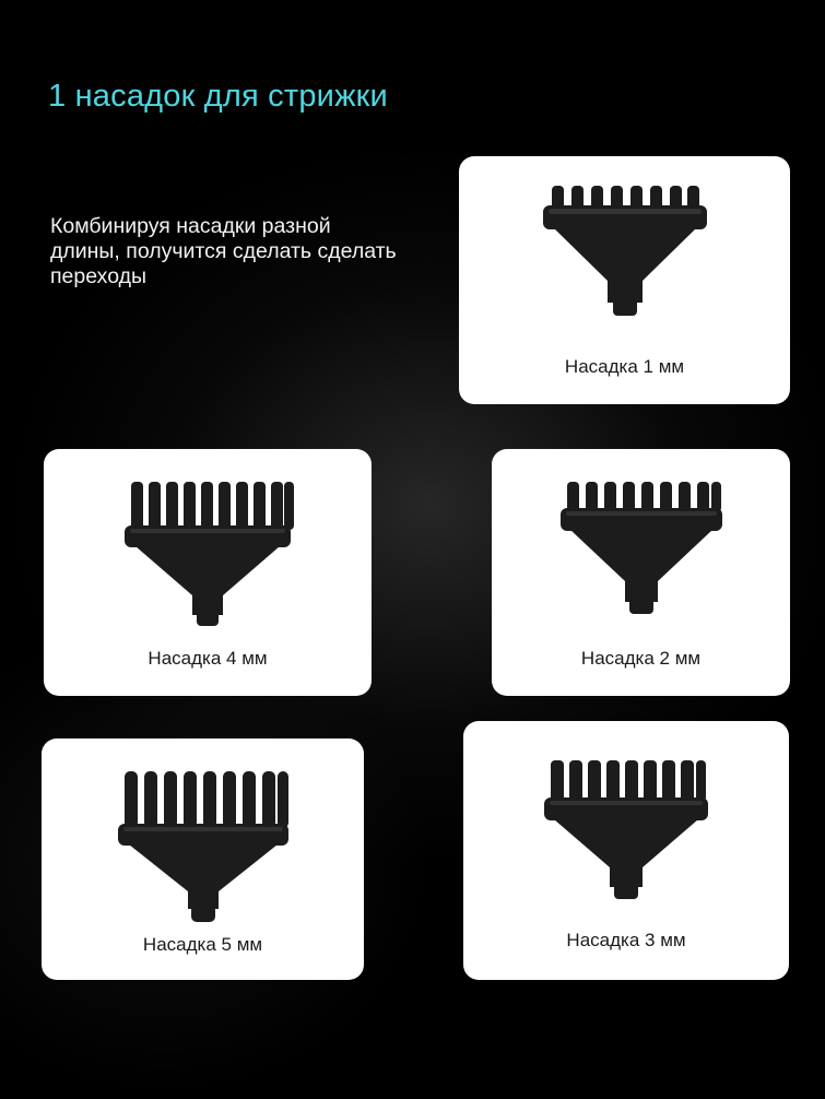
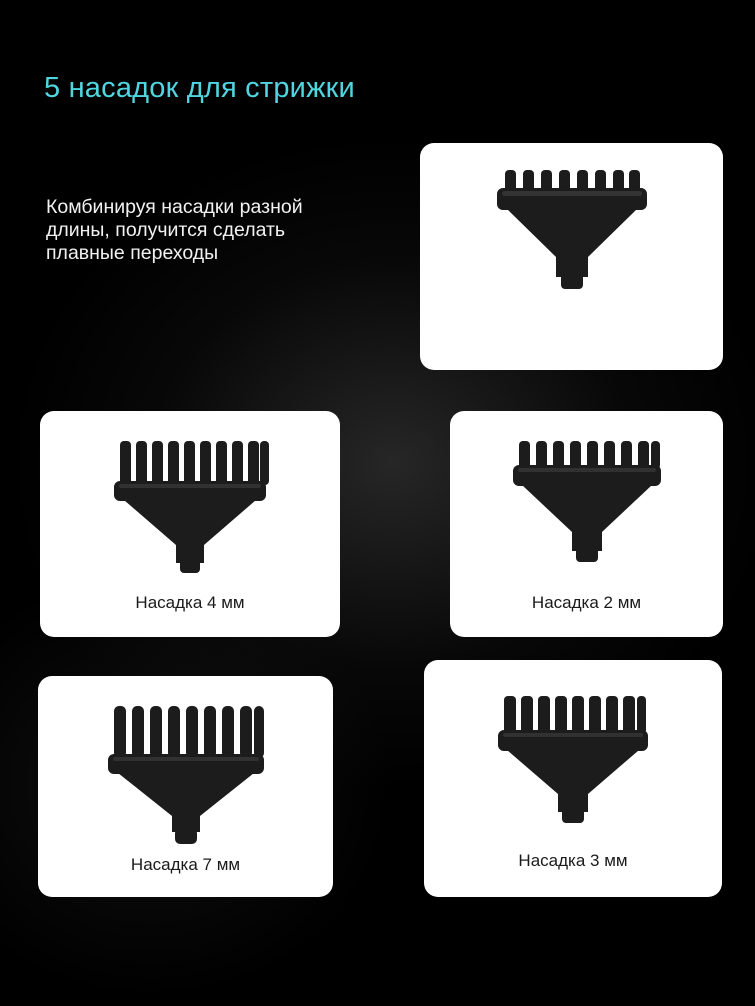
- 1 насадок для стрижки
+ 5 насадок для стрижки
- Комбинируя насадки разной длины, получится сделать сделать переходы
+ Комбинируя насадки разной длины, получится сделать плавные переходы
- Насадка 1 мм
  Насадка 4 мм
  Насадка 2 мм
- Насадка 5 мм
+ Насадка 7 мм
  Насадка 3 мм
